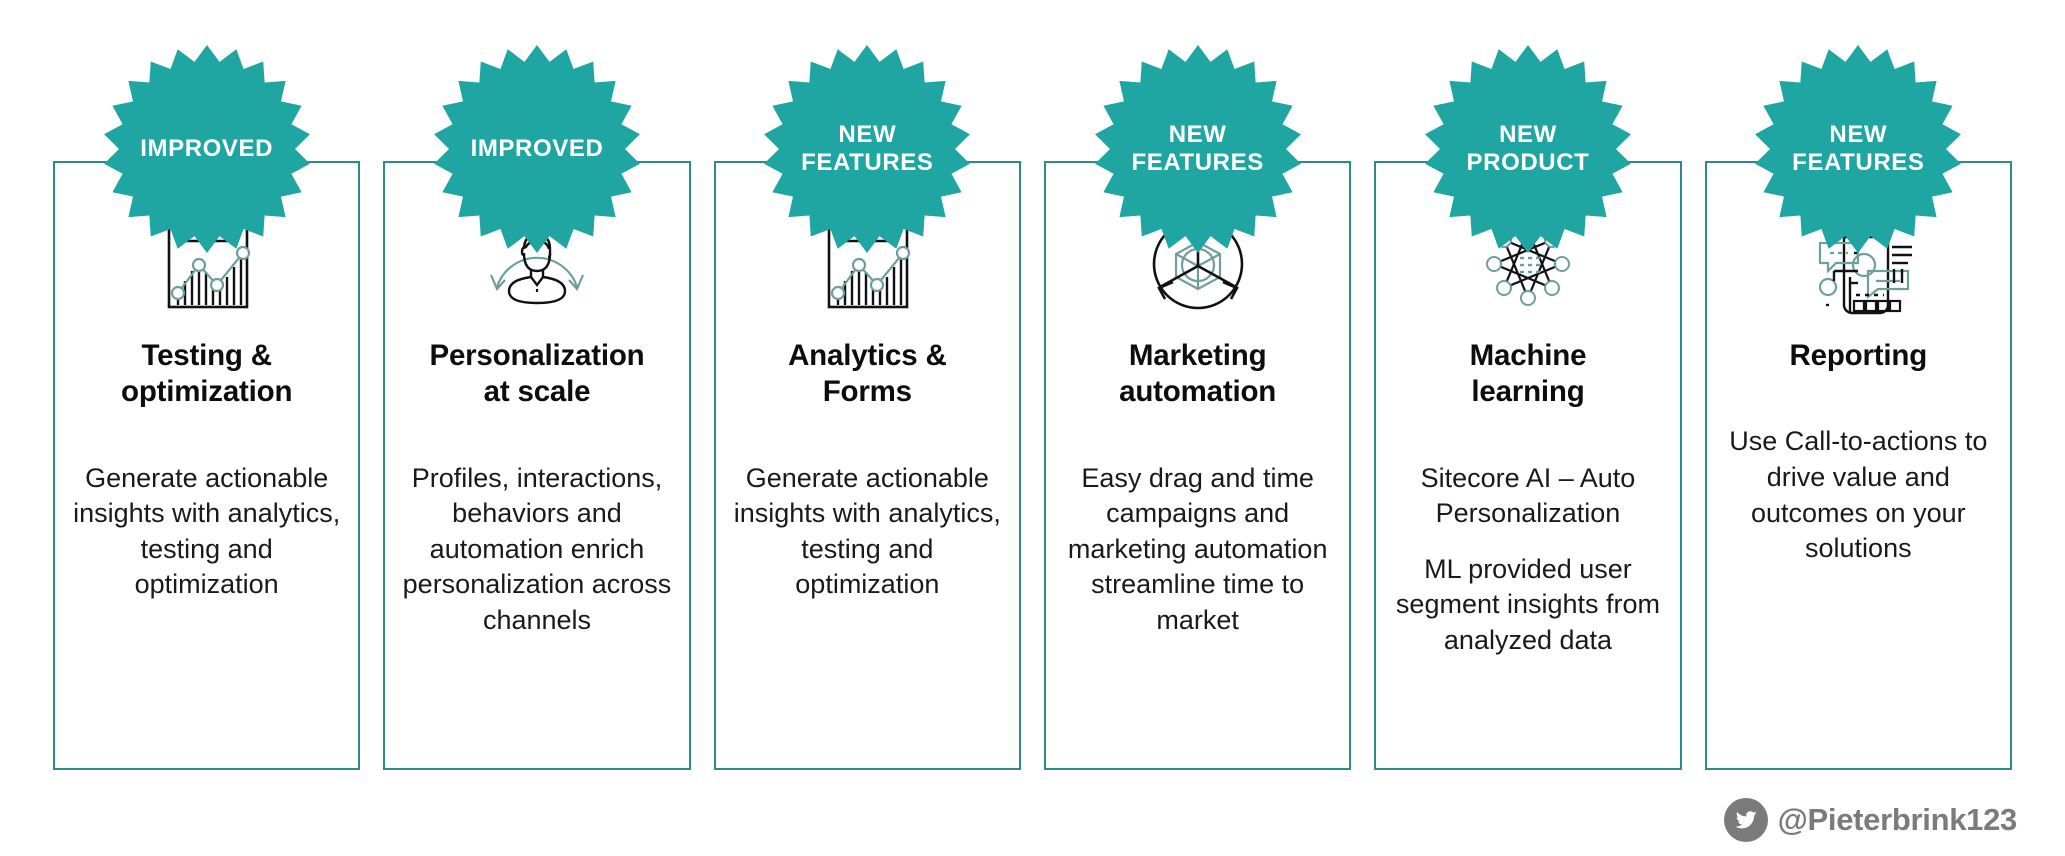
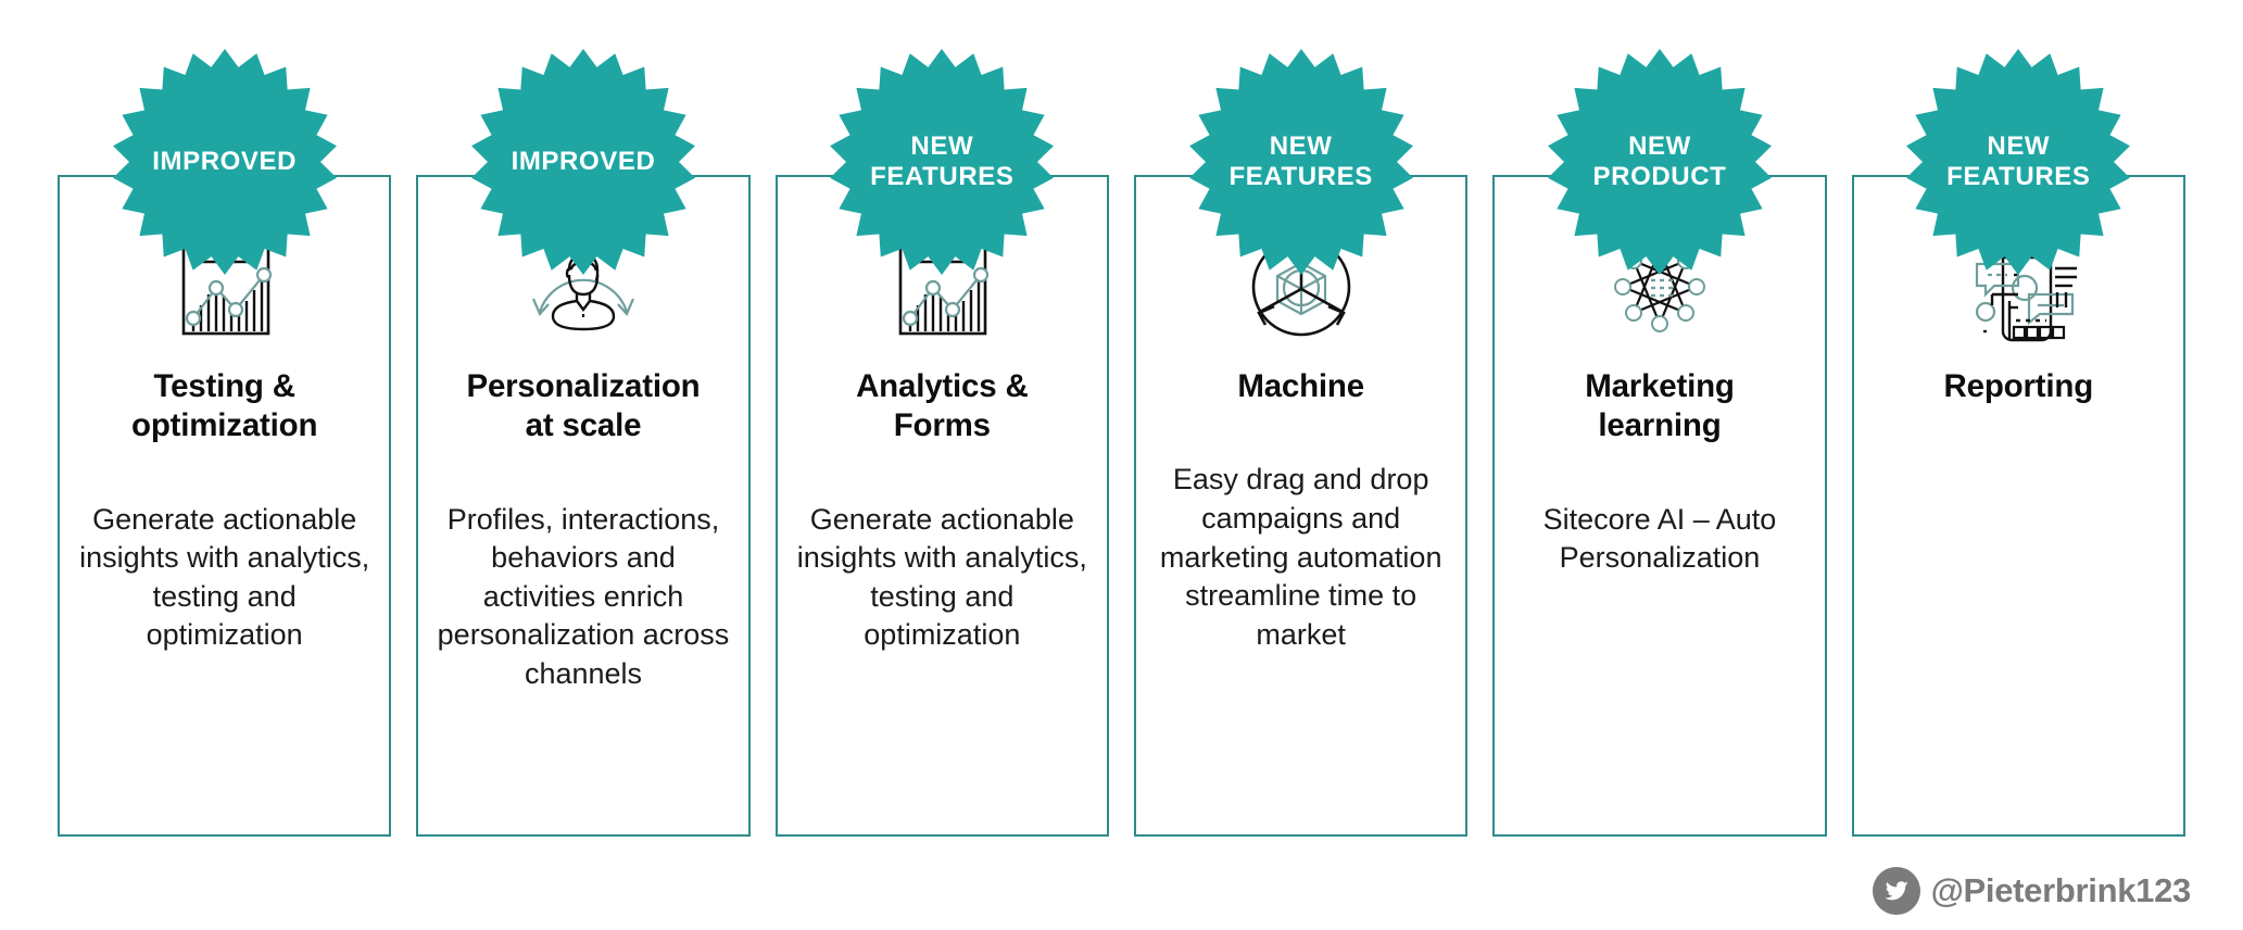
  IMPROVED
  Testing &
  optimization
  Generate actionable insights with analytics, testing and optimization
  IMPROVED
  Personalization
  at scale
- Profiles, interactions, behaviors and automation enrich personalization across channels
+ Profiles, interactions, behaviors and activities enrich personalization across channels
  NEW
  FEATURES
  Analytics &
  Forms
  Generate actionable insights with analytics, testing and optimization
  NEW
  FEATURES
- Marketing
+ Machine
- automation
- Easy drag and time campaigns and marketing automation streamline time to market
+ Easy drag and drop campaigns and marketing automation streamline time to market
  NEW
  PRODUCT
- Machine
+ Marketing
  learning
  Sitecore AI – Auto Personalization
- ML provided user segment insights from analyzed data
  NEW
  FEATURES
  Reporting
- Use Call-to-actions to drive value and outcomes on your solutions
  @Pieterbrink123
